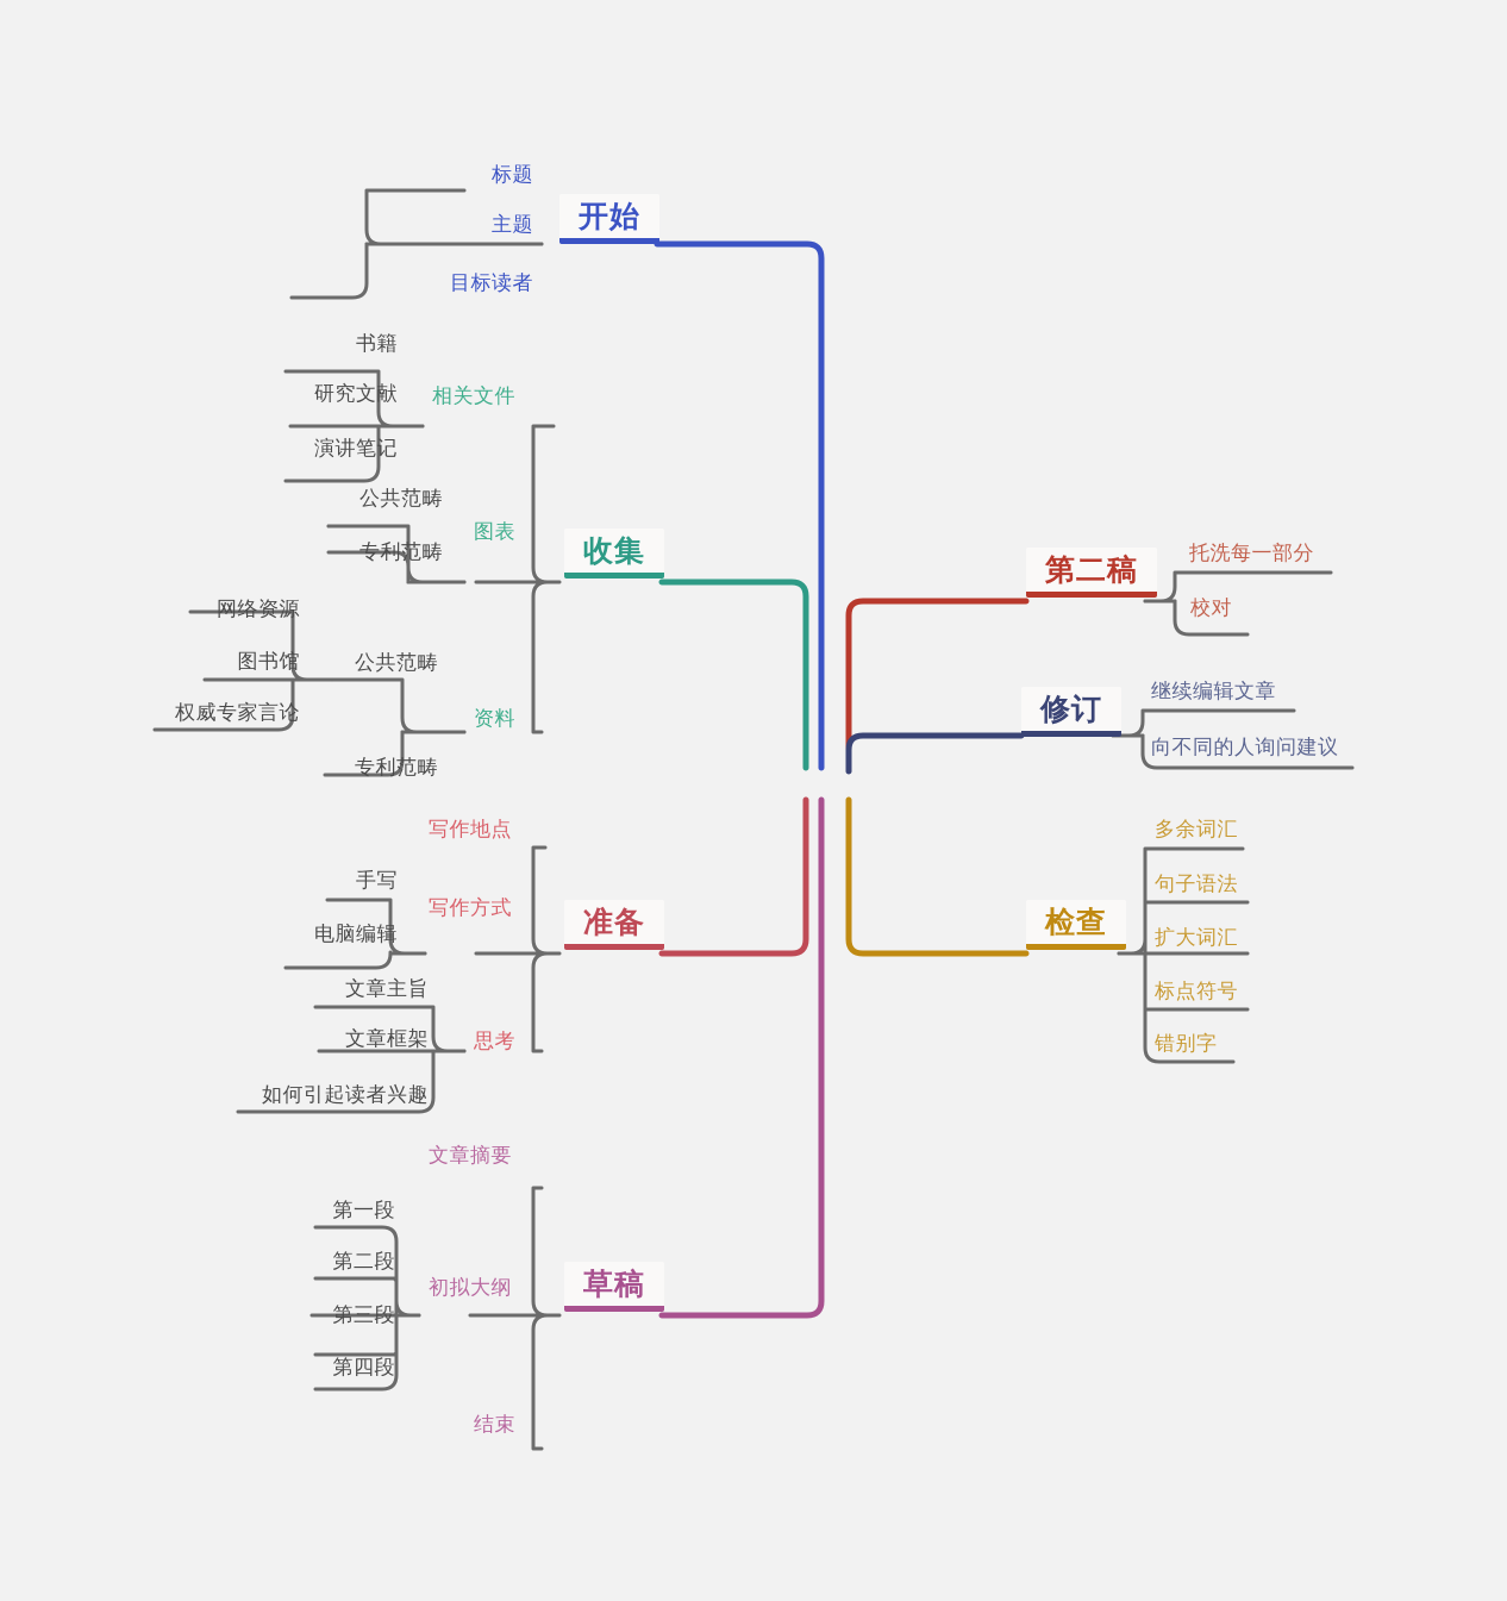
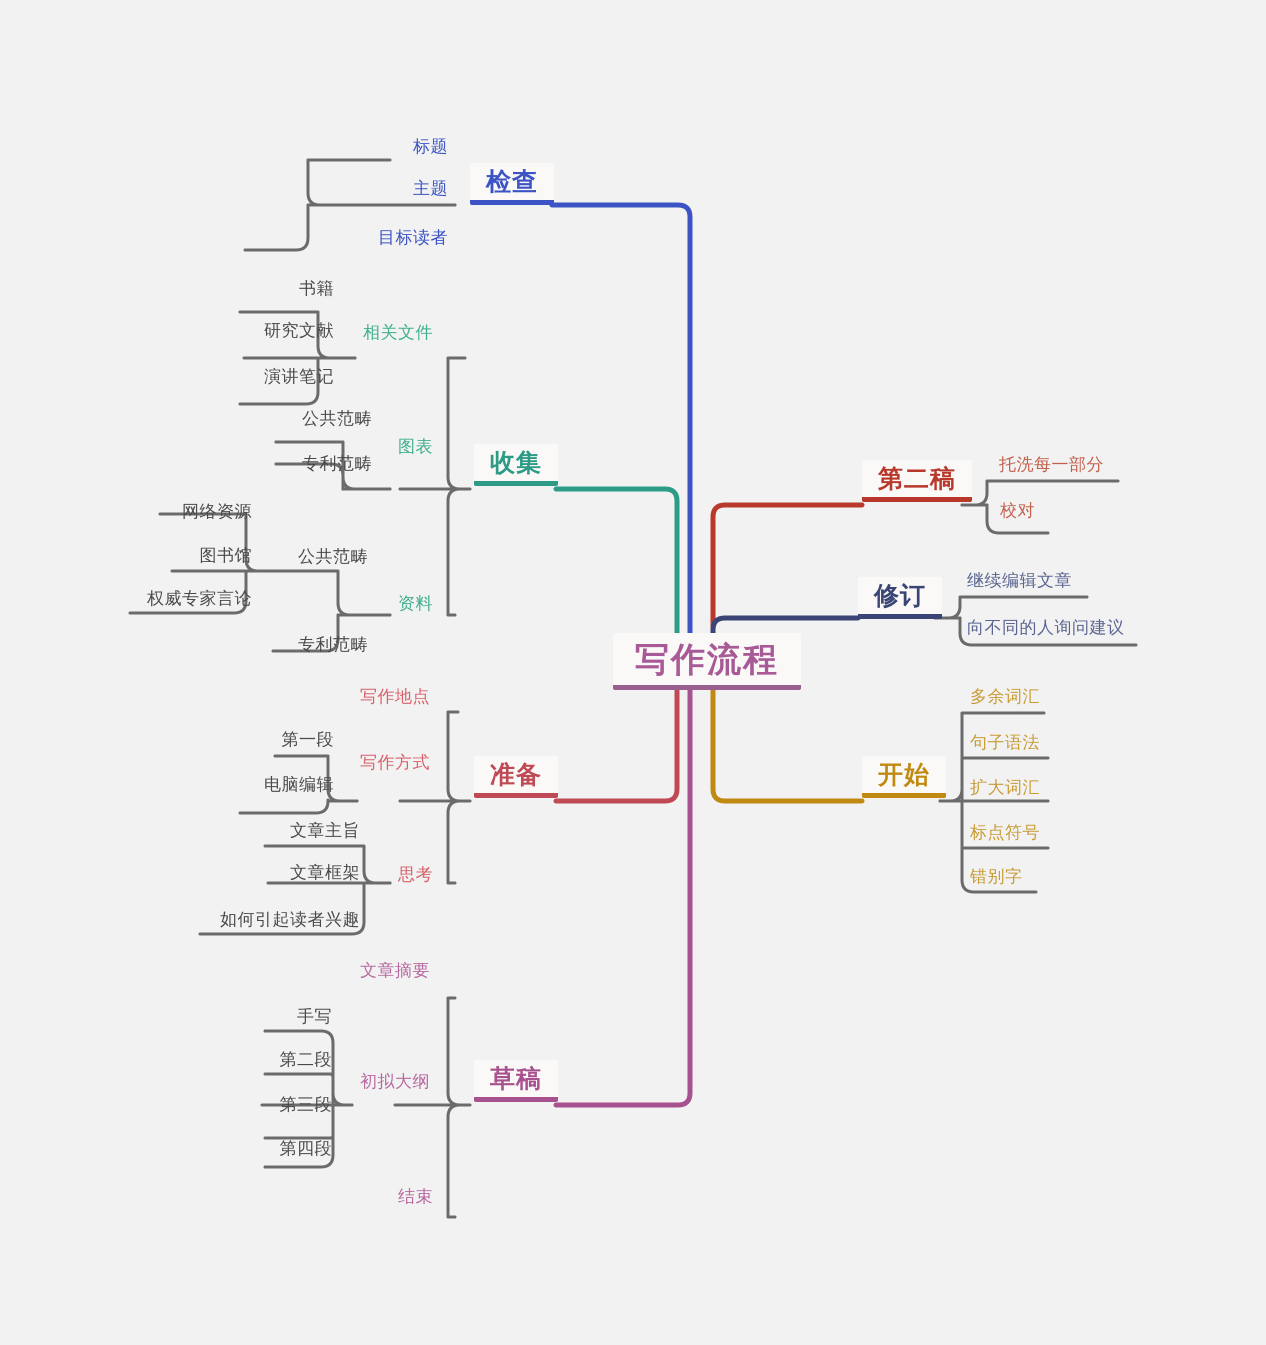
+ 写作流程
- 开始
+ 检查
  标题
  主题
  目标读者
  收集
  相关文件
  书籍
  研究文献
  演讲笔记
  图表
  公共范畴
  专利范畴
  资料
  公共范畴
  专利范畴
  网络资源
  图书馆
  权威专家言论
  准备
  写作地点
  写作方式
- 手写
+ 第一段
  电脑编辑
  思考
  文章主旨
  文章框架
  如何引起读者兴趣
  草稿
  文章摘要
  初拟大纲
- 第一段
+ 手写
  第二段
  第三段
  第四段
  结束
  第二稿
  托洗每一部分
  校对
  修订
  继续编辑文章
  向不同的人询问建议
- 检查
+ 开始
  多余词汇
  句子语法
  扩大词汇
  标点符号
  错别字
